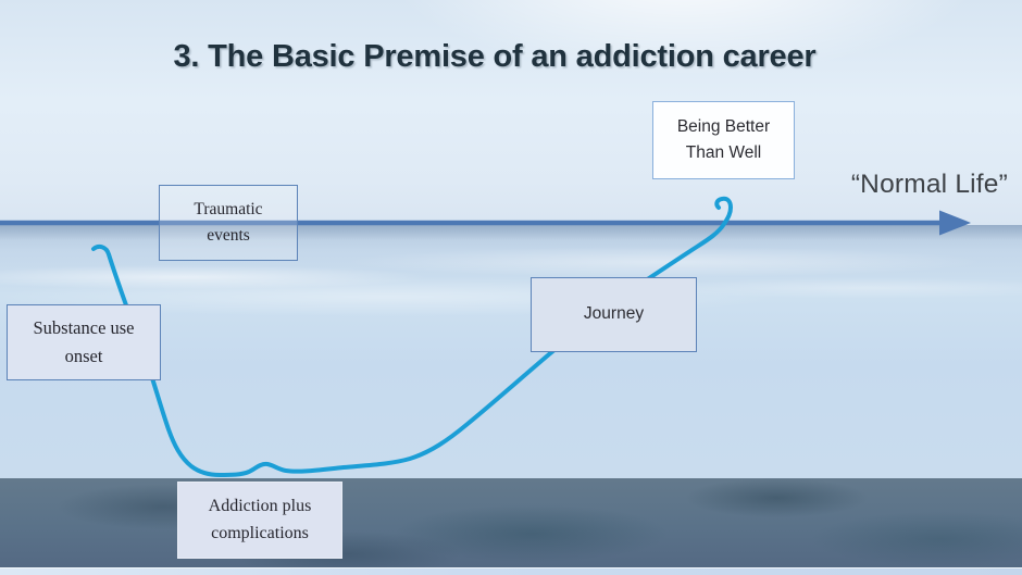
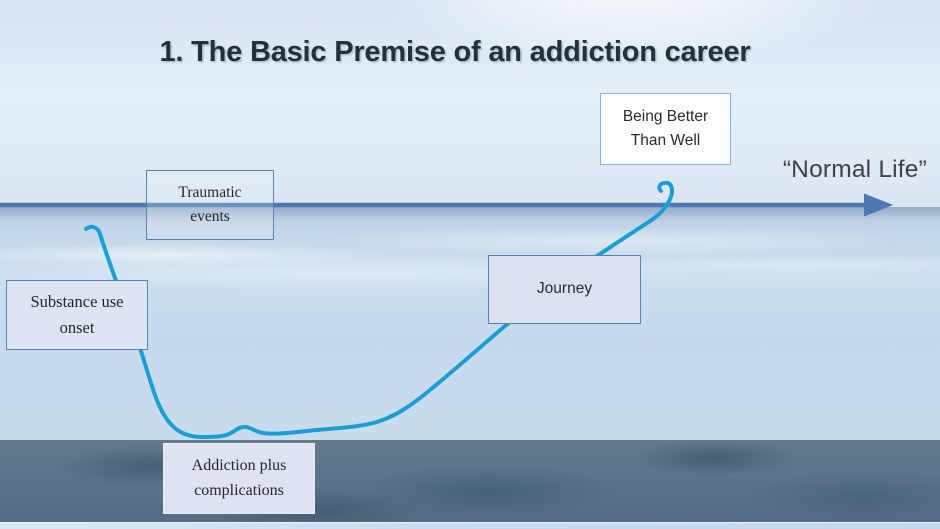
- 3. The Basic Premise of an addiction career
+ 1. The Basic Premise of an addiction career
  “Normal Life”
  Traumatic
  events
  Substance use
  onset
  Journey
  Being Better
  Than Well
  Addiction plus
  complications
